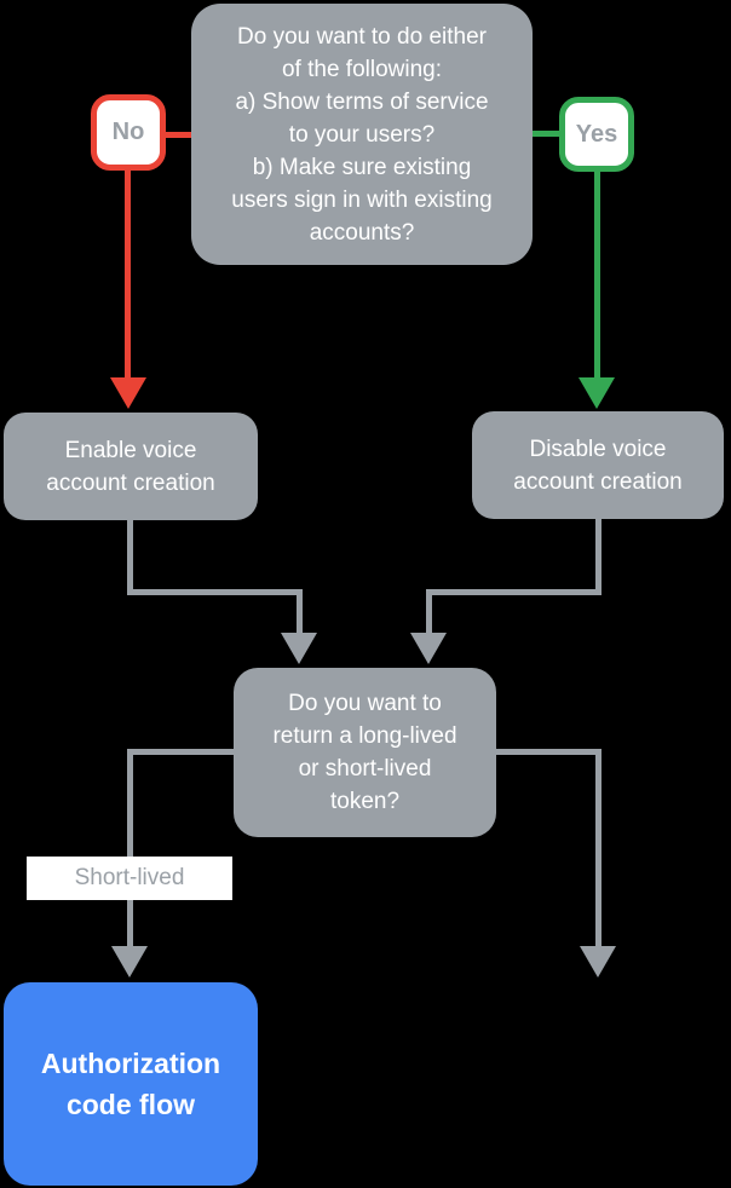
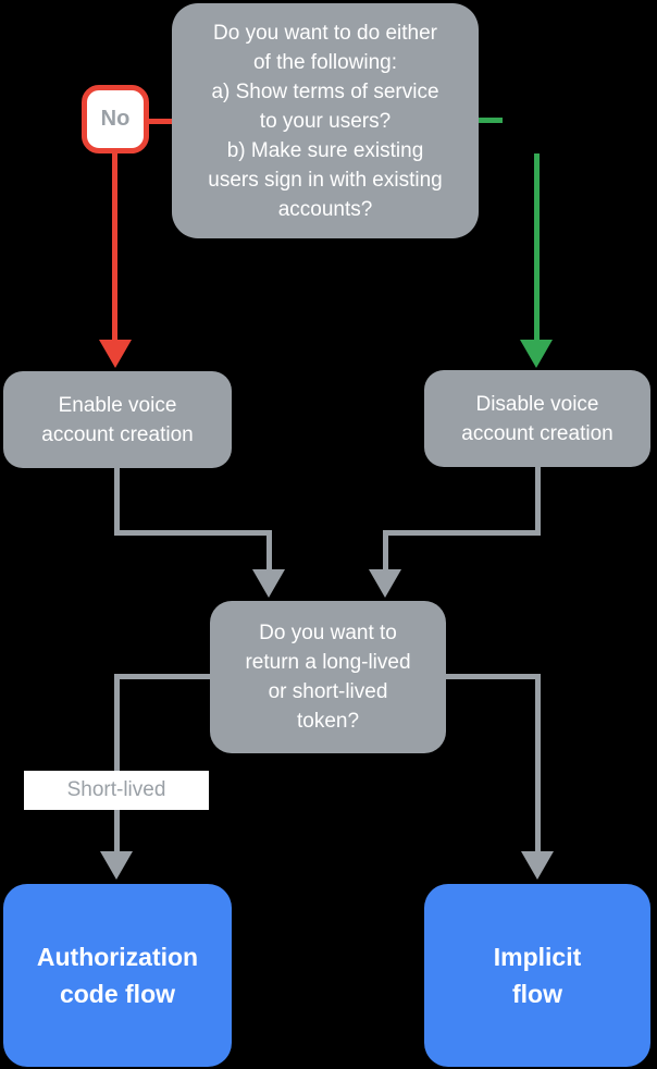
  Do you want to do either
  of the following:
  a) Show terms of service
  to your users?
  b) Make sure existing
  users sign in with existing
  accounts?
  No
- Yes
  Enable voice
  account creation
  Disable voice
  account creation
  Do you want to
  return a long-lived
  or short-lived
  token?
  Short-lived
  Authorization
  code flow
+ Implicit
+ flow
